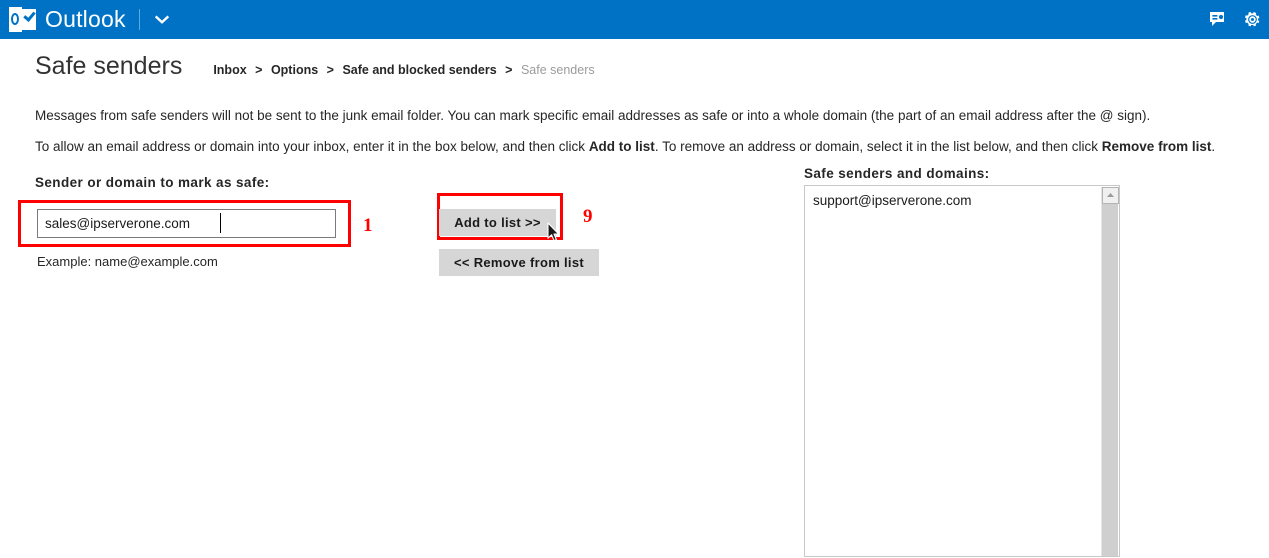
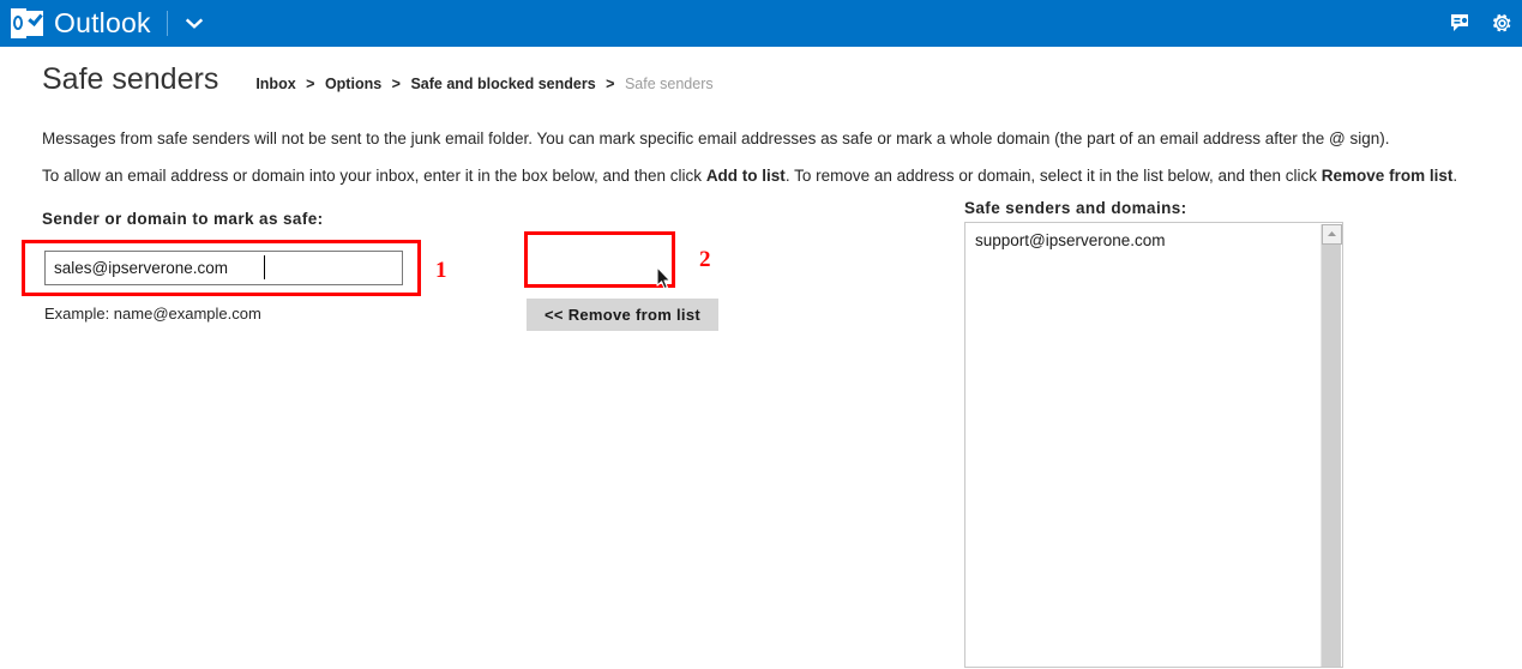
  Outlook
  Safe senders
  Inbox > Options > Safe and blocked senders > Safe senders
- Messages from safe senders will not be sent to the junk email folder. You can mark specific email addresses as safe or into a whole domain (the part of an email address after the @ sign).
+ Messages from safe senders will not be sent to the junk email folder. You can mark specific email addresses as safe or mark a whole domain (the part of an email address after the @ sign).
  To allow an email address or domain into your inbox, enter it in the box below, and then click Add to list. To remove an address or domain, select it in the list below, and then click Remove from list.
  Sender or domain to mark as safe:
  sales@ipserverone.com
  1
  Example: name@example.com
- Add to list >>
  << Remove from list
- 9
+ 2
  Safe senders and domains:
  support@ipserverone.com
